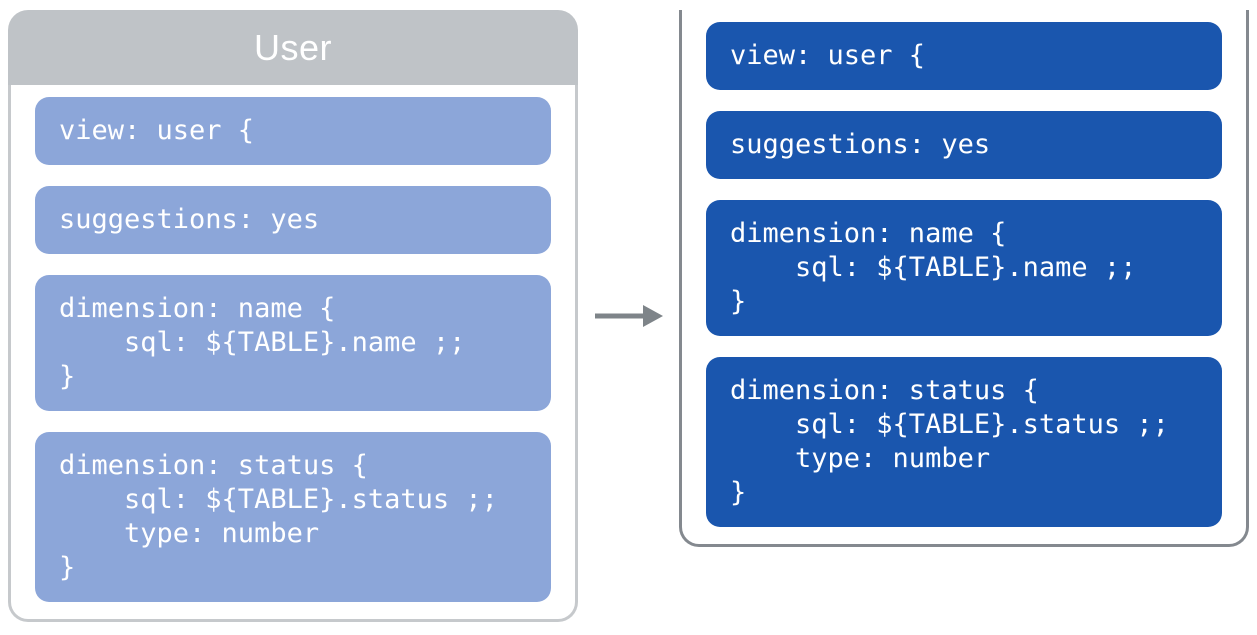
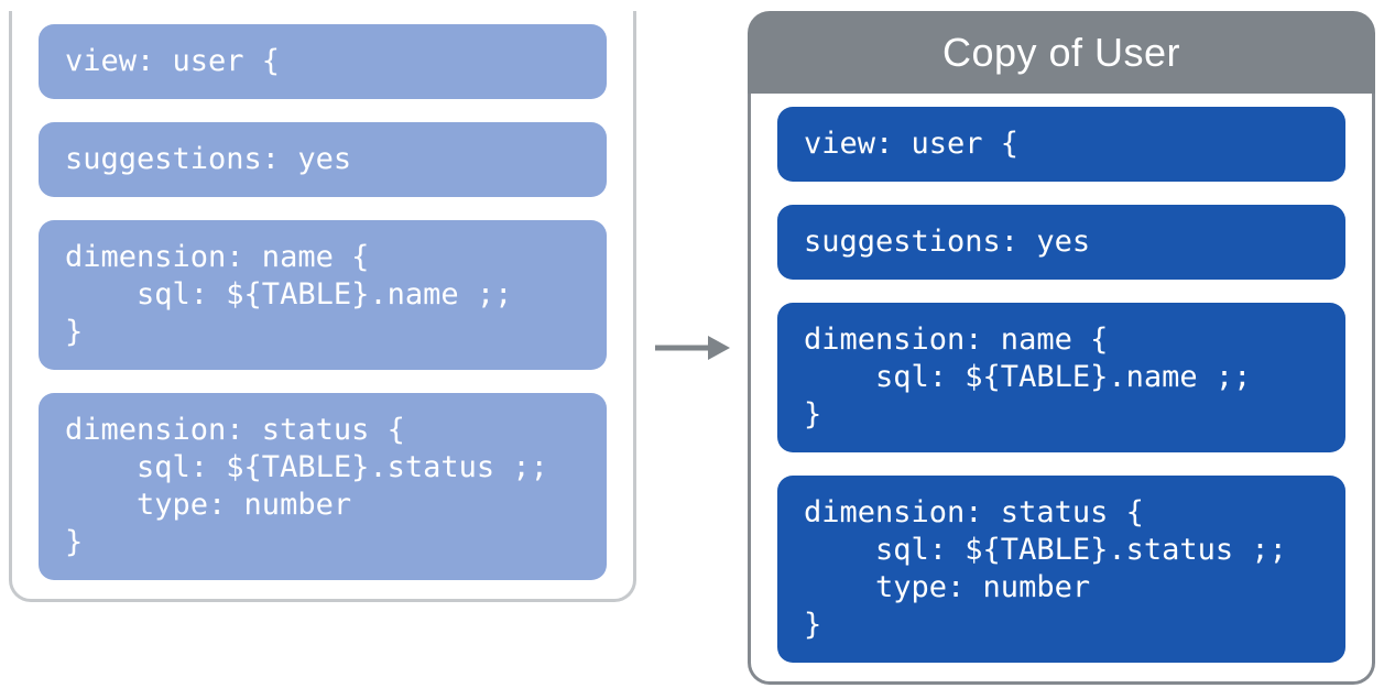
- User
  view: user {
  suggestions: yes
  dimension: name {
  sql: ${TABLE}.name ;;
  }
  dimension: status {
  sql: ${TABLE}.status ;;
  type: number
  }
+ Copy of User
  view: user {
  suggestions: yes
  dimension: name {
  sql: ${TABLE}.name ;;
  }
  dimension: status {
  sql: ${TABLE}.status ;;
  type: number
  }
